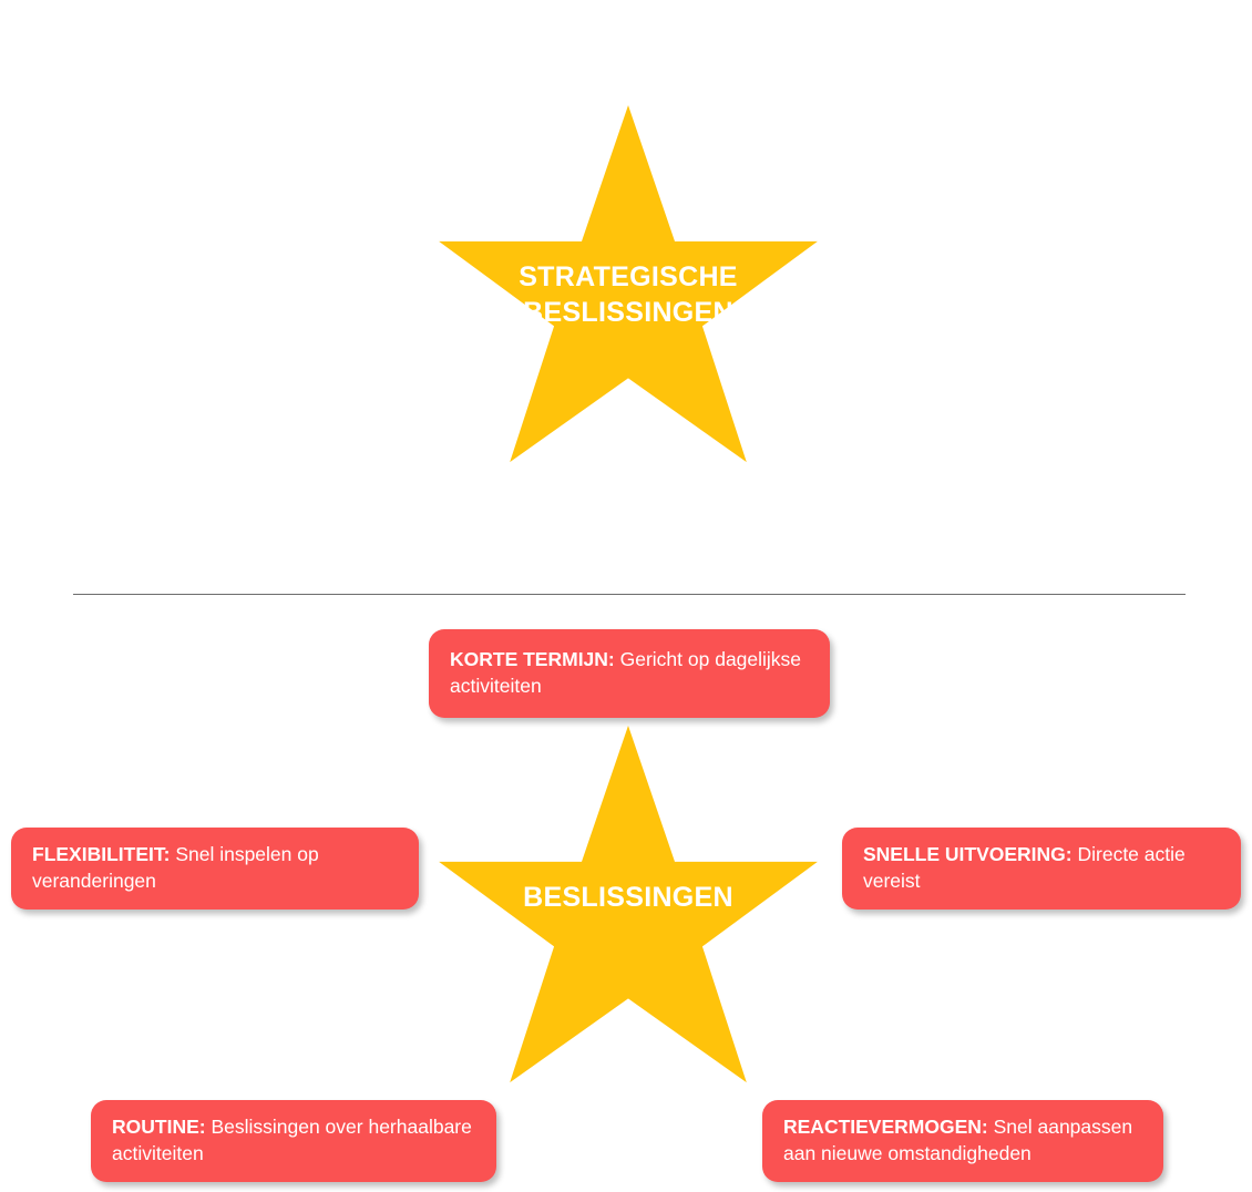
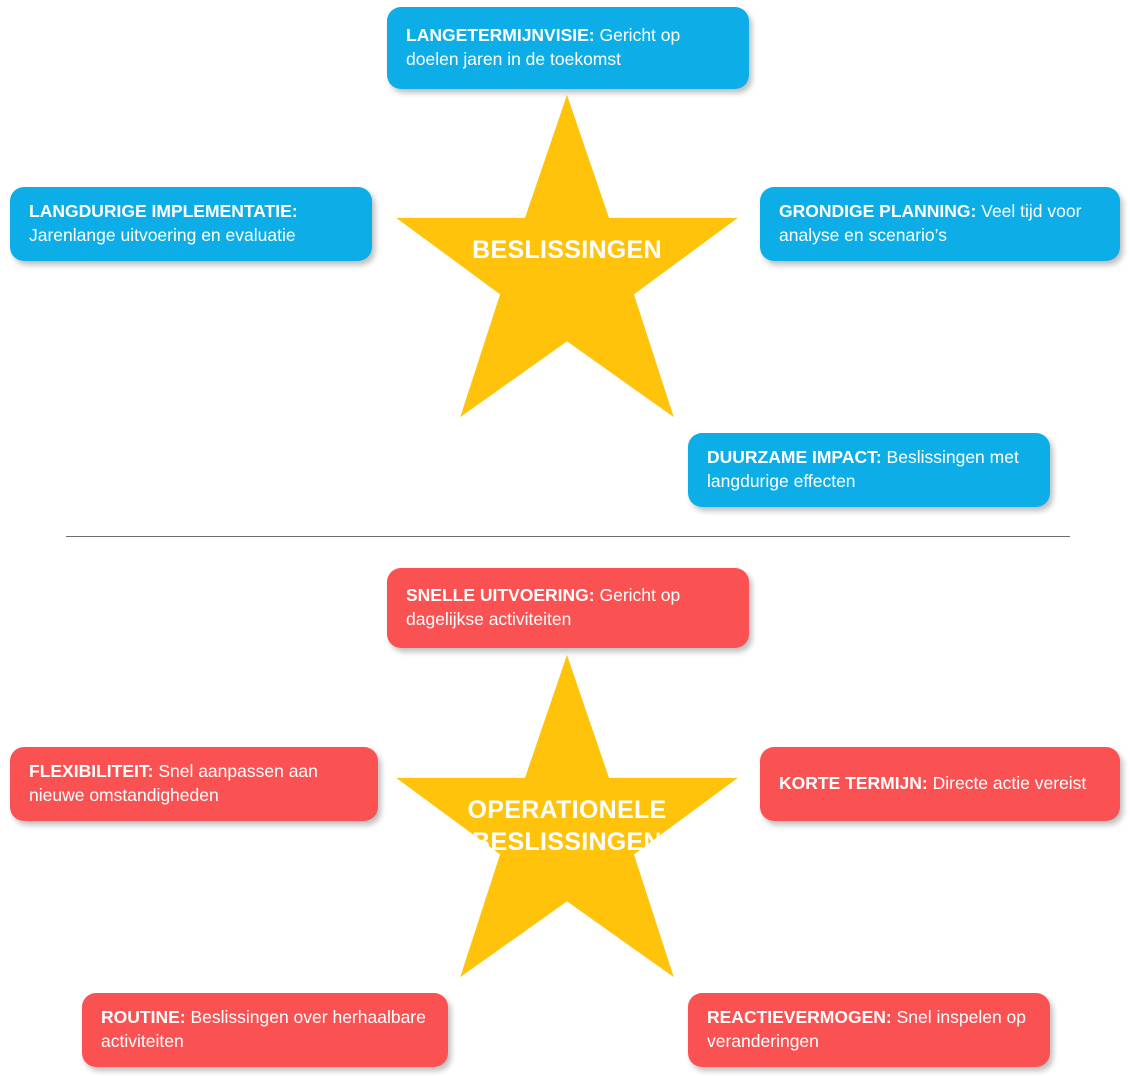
- STRATEGISCHE
  BESLISSINGEN
+ LANGETERMIJNVISIE: Gericht op doelen jaren in de toekomst
+ LANGDURIGE IMPLEMENTATIE: Jarenlange uitvoering en evaluatie
+ GRONDIGE PLANNING: Veel tijd voor analyse en scenario’s
+ DUURZAME IMPACT: Beslissingen met langdurige effecten
+ OPERATIONELE
  BESLISSINGEN
- KORTE TERMIJN: Gericht op dagelijkse activiteiten
+ SNELLE UITVOERING: Gericht op dagelijkse activiteiten
- FLEXIBILITEIT: Snel inspelen op veranderingen
+ FLEXIBILITEIT: Snel aanpassen aan nieuwe omstandigheden
- SNELLE UITVOERING: Directe actie vereist
+ KORTE TERMIJN: Directe actie vereist
  ROUTINE: Beslissingen over herhaalbare activiteiten
- REACTIEVERMOGEN: Snel aanpassen aan nieuwe omstandigheden
+ REACTIEVERMOGEN: Snel inspelen op veranderingen
